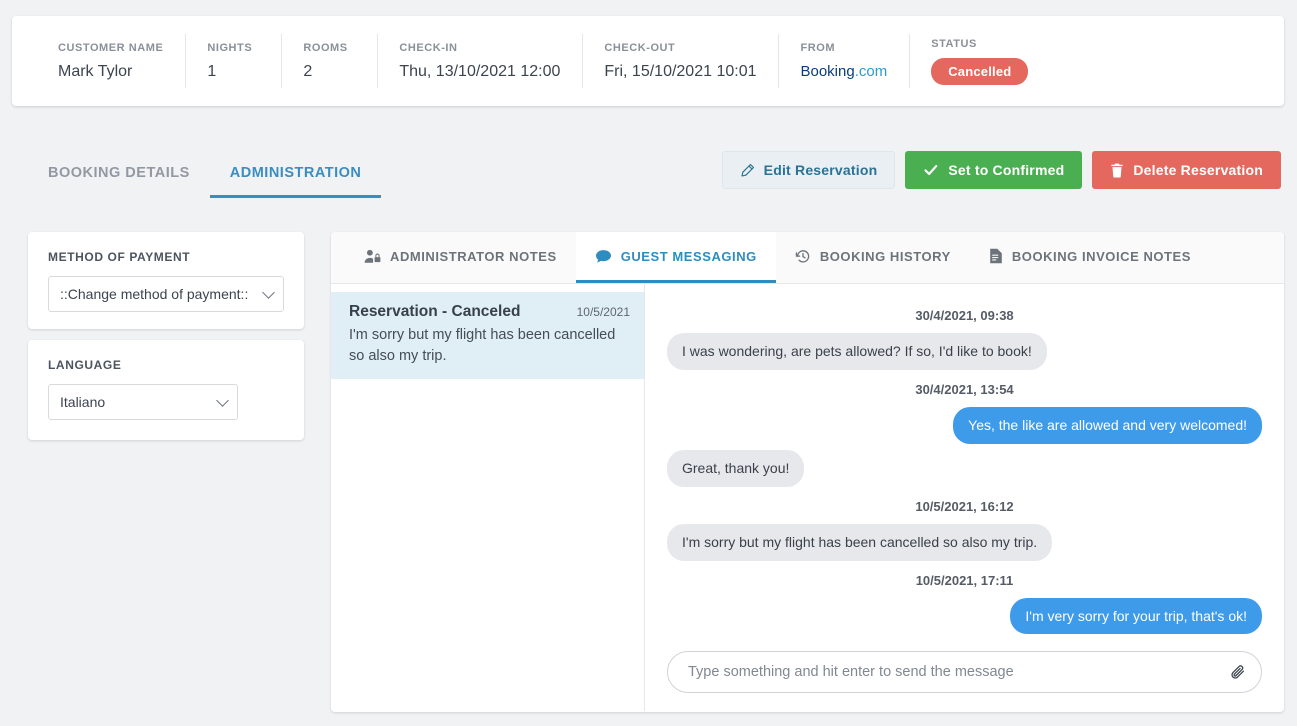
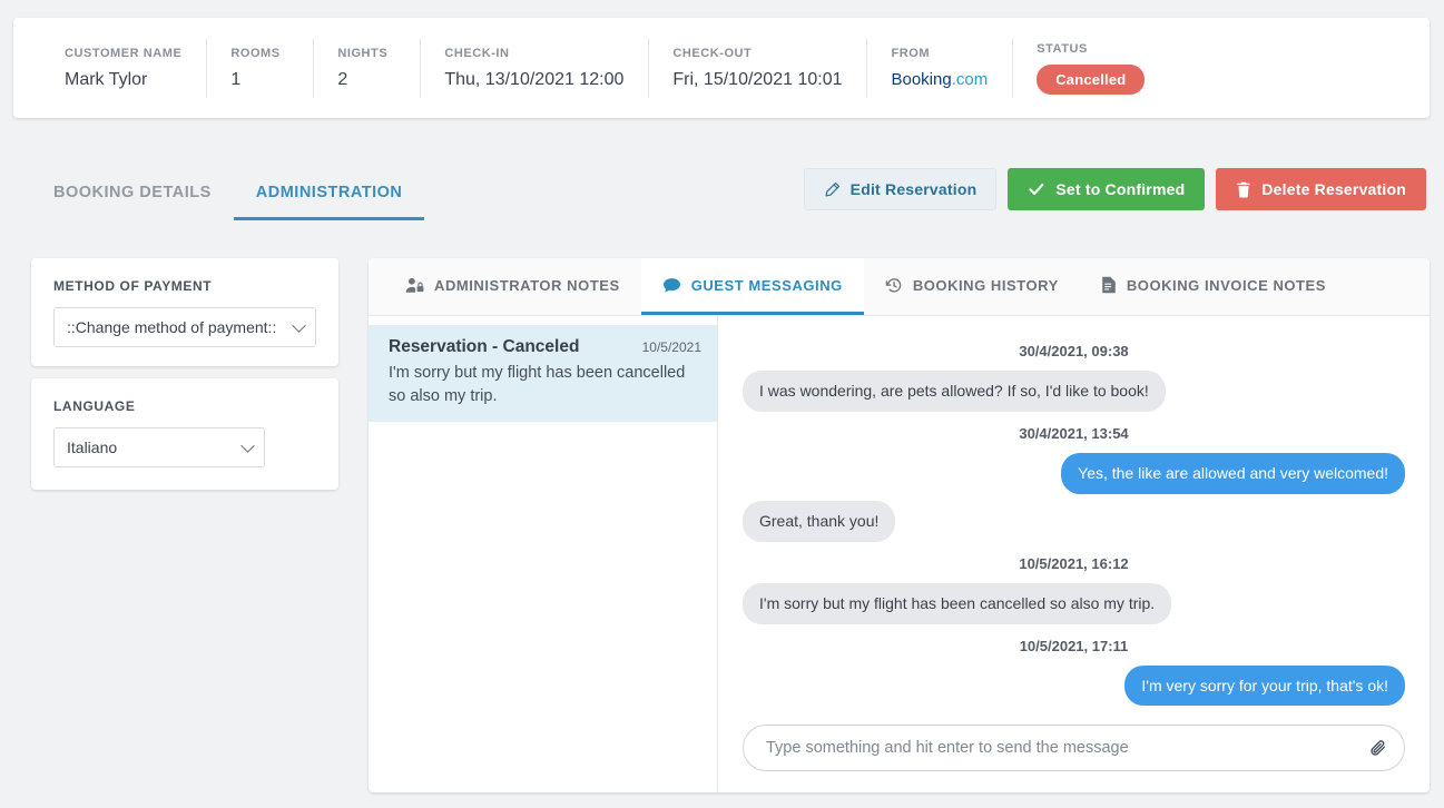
  CUSTOMER NAME
  Mark Tylor
- NIGHTS
+ ROOMS
  1
- ROOMS
+ NIGHTS
  2
  CHECK-IN
  Thu, 13/10/2021 12:00
  CHECK-OUT
  Fri, 15/10/2021 10:01
  FROM
  Booking.com
  STATUS
  Cancelled
  BOOKING DETAILS
  ADMINISTRATION
  Edit Reservation
  Set to Confirmed
  Delete Reservation
  METHOD OF PAYMENT
  ::Change method of payment::
  LANGUAGE
  Italiano
  ADMINISTRATOR NOTES
  GUEST MESSAGING
  BOOKING HISTORY
  BOOKING INVOICE NOTES
  Reservation - Canceled
  10/5/2021
  I'm sorry but my flight has been cancelled so also my trip.
  30/4/2021, 09:38
  I was wondering, are pets allowed? If so, I'd like to book!
  30/4/2021, 13:54
  Yes, the like are allowed and very welcomed!
  Great, thank you!
  10/5/2021, 16:12
  I'm sorry but my flight has been cancelled so also my trip.
  10/5/2021, 17:11
  I'm very sorry for your trip, that's ok!
  Type something and hit enter to send the message
